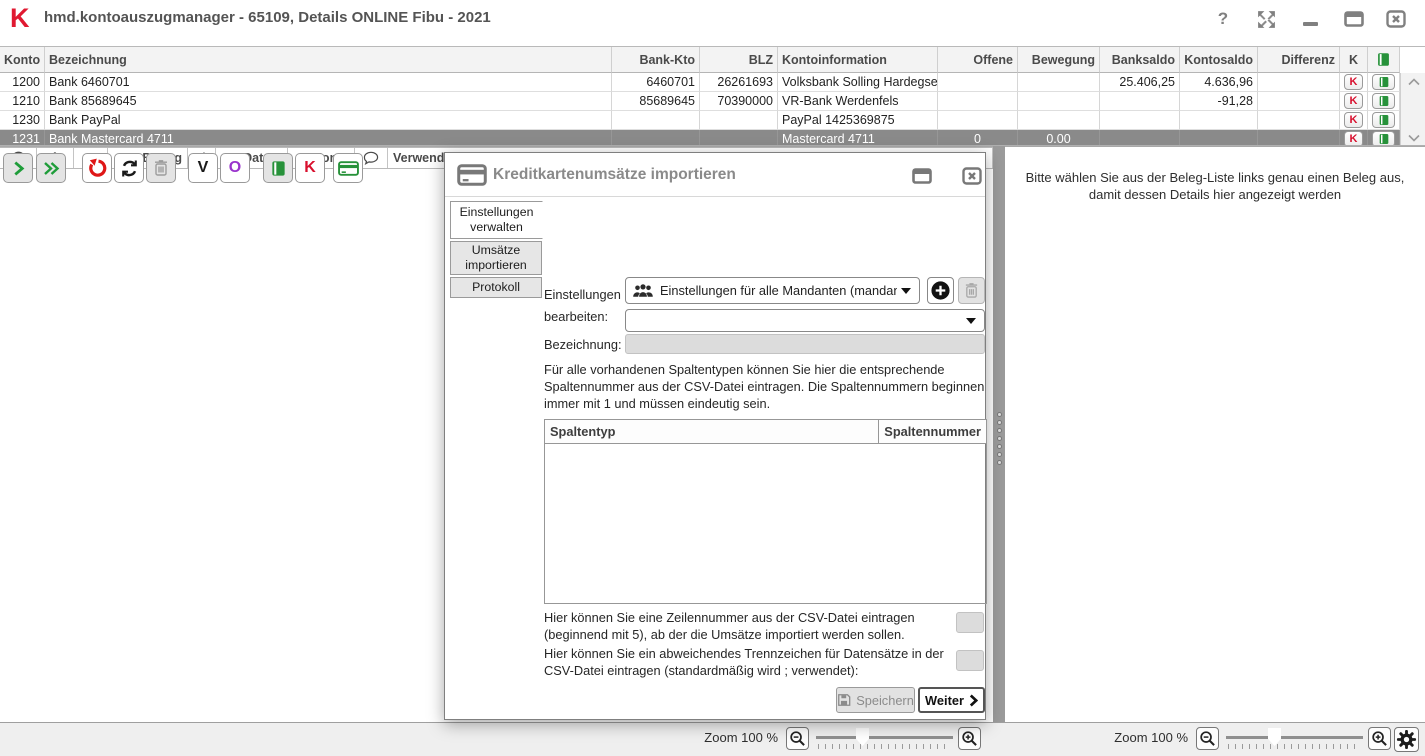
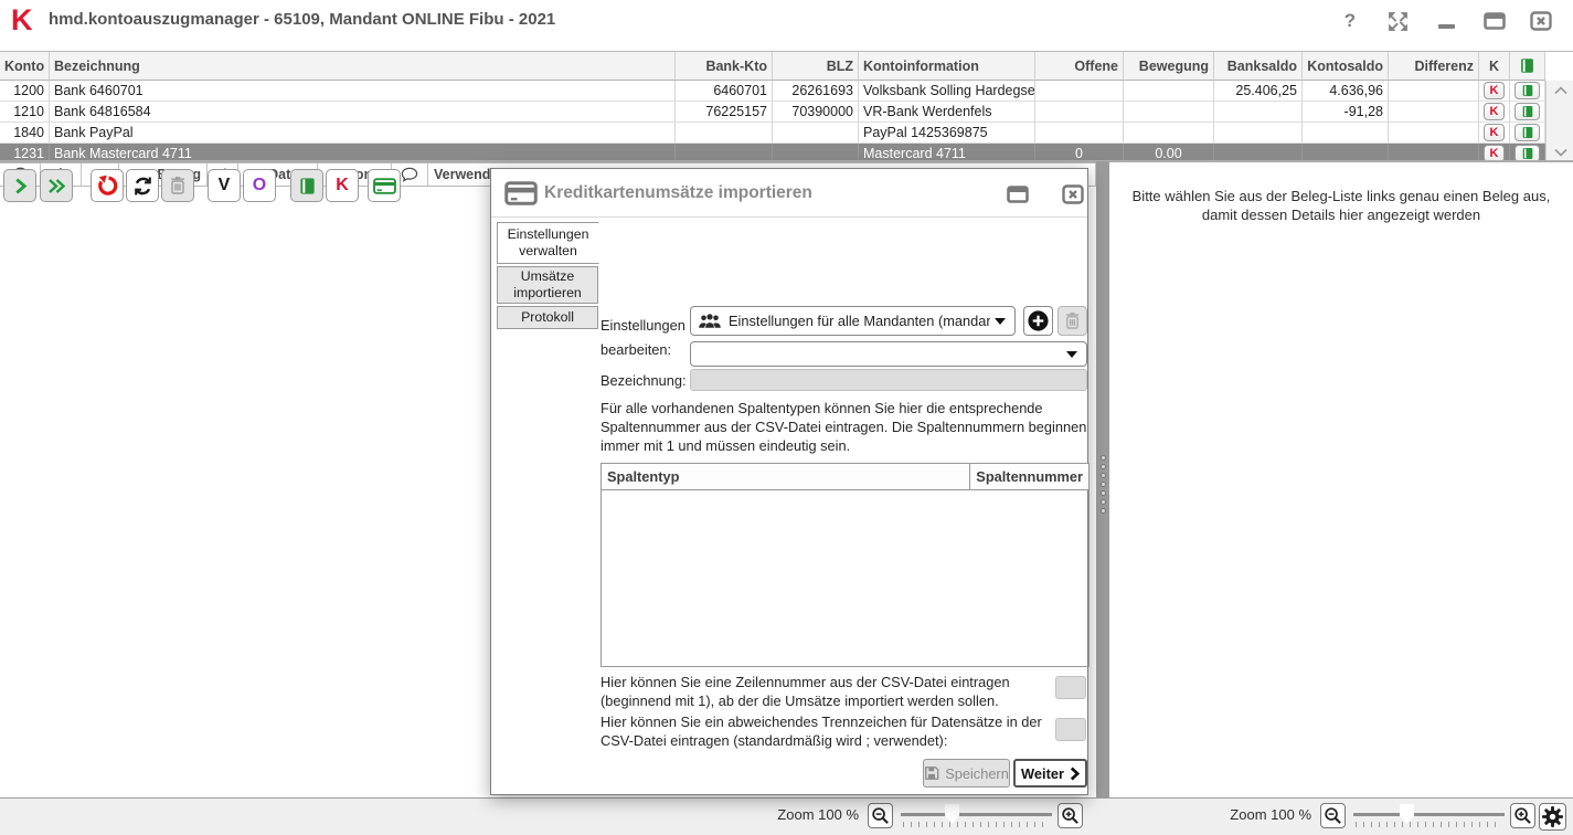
  K
- hmd.kontoauszugmanager - 65109, Details ONLINE Fibu - 2021
+ hmd.kontoauszugmanager - 65109, Mandant ONLINE Fibu - 2021
  ?
  Konto
  Bezeichnung
  Bank-Kto
  BLZ
  Kontoinformation
  Offene
  Bewegung
  Banksaldo
  Kontosaldo
  Differenz
  K
  1200
  Bank 6460701
  6460701
  26261693
  Volksbank Solling Hardegse
  25.406,25
  4.636,96
  K
  1210
- Bank 85689645
+ Bank 64816584
- 85689645
+ 76225157
  70390000
  VR-Bank Werdenfels
  -91,28
  K
- 1230
+ 1840
  Bank PayPal
  PayPal 1425369875
  K
  1231
  Bank Mastercard 4711
  Mastercard 4711
  0
  0.00
  K
  V
  O
  K
  Verwend
  Bitte wählen Sie aus der Beleg-Liste links genau einen Beleg aus, damit dessen Details hier angezeigt werden
  Kreditkartenumsätze importieren
  Einstellungen verwalten
  Umsätze importieren
  Protokoll
  Einstellungen bearbeiten:
  Einstellungen für alle Mandanten (mandan
  Bezeichnung:
  Für alle vorhandenen Spaltentypen können Sie hier die entsprechende Spaltennummer aus der CSV-Datei eintragen. Die Spaltennummern beginnen immer mit 1 und müssen eindeutig sein.
  Spaltentyp
  Spaltennummer
- Hier können Sie eine Zeilennummer aus der CSV-Datei eintragen (beginnend mit 5), ab der die Umsätze importiert werden sollen.
+ Hier können Sie eine Zeilennummer aus der CSV-Datei eintragen (beginnend mit 1), ab der die Umsätze importiert werden sollen.
  Hier können Sie ein abweichendes Trennzeichen für Datensätze in der CSV-Datei eintragen (standardmäßig wird ; verwendet):
  Speichern
  Weiter
  Zoom 100 %
  Zoom 100 %
